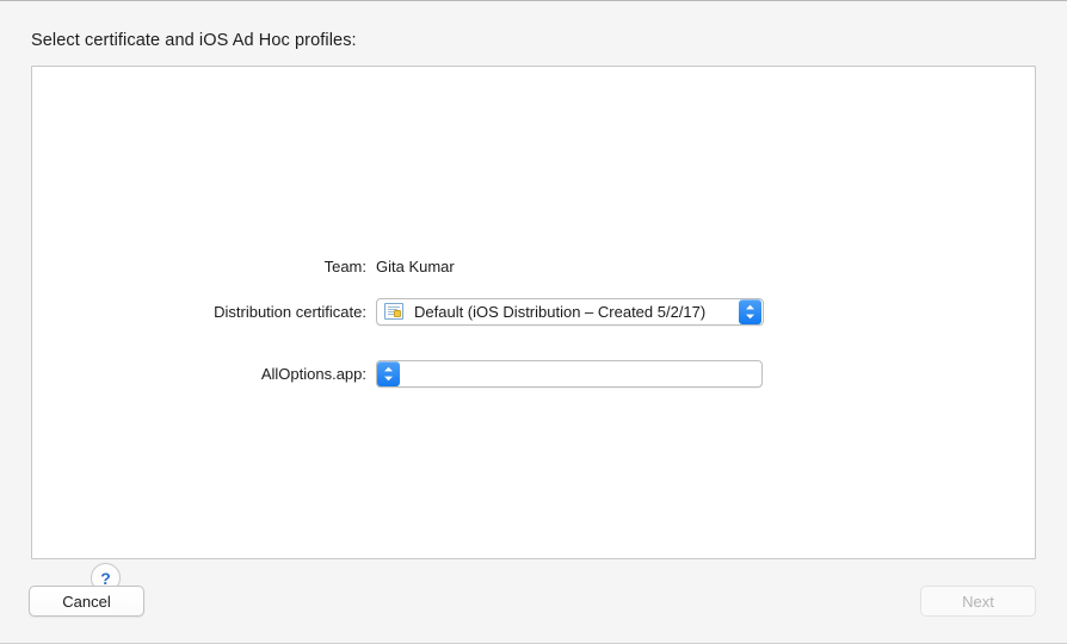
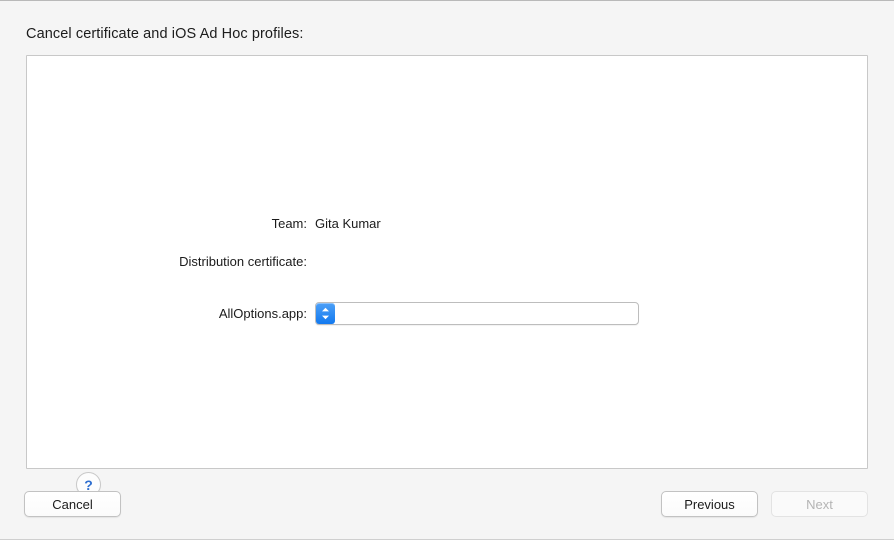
- Select certificate and iOS Ad Hoc profiles:
+ Cancel certificate and iOS Ad Hoc profiles:
  Team:
  Gita Kumar
  Distribution certificate:
- Default (iOS Distribution – Created 5/2/17)
  AllOptions.app:
  ?
  Cancel
+ Previous
  Next
